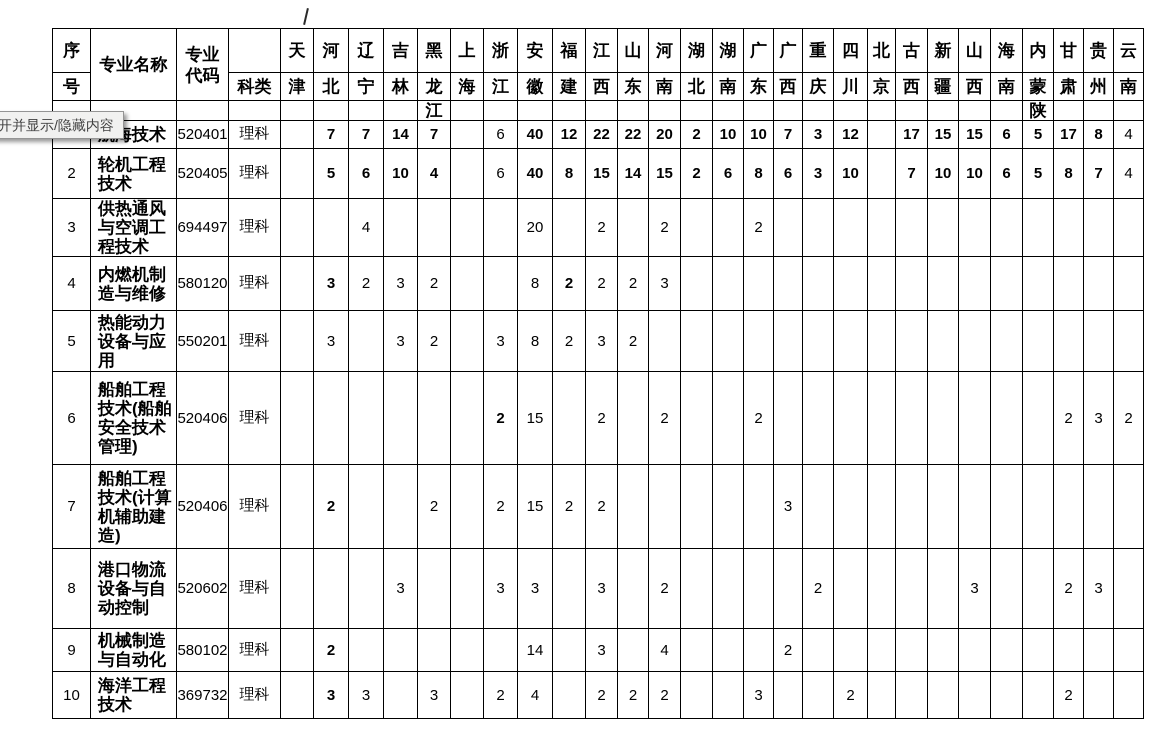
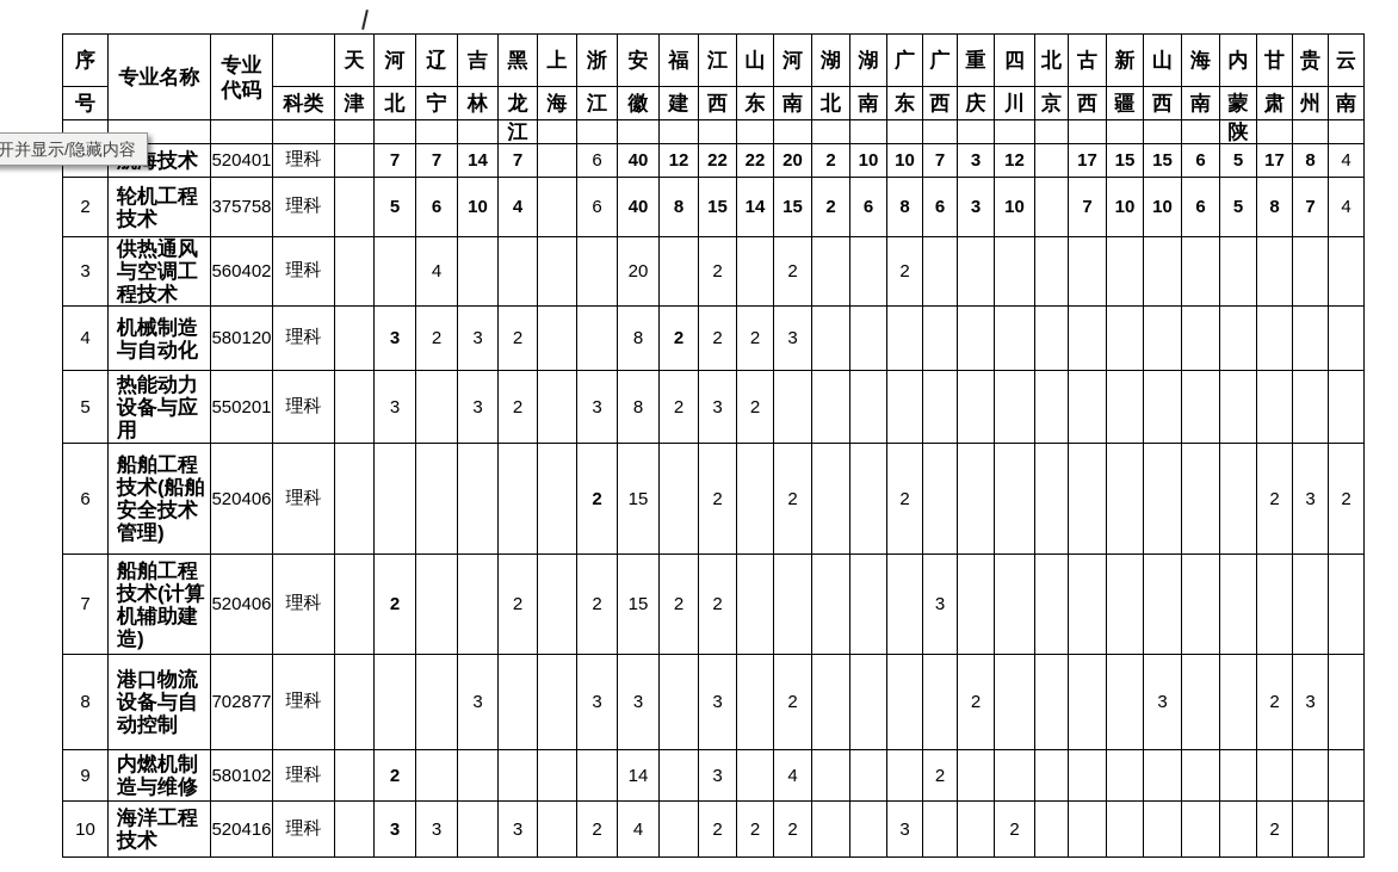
  开并显示/隐藏内容
  序	专业名称	专业代码		天	河	辽	吉	黑	上	浙	安	福	江	山	河	湖	湖	广	广	重	四	北	古	新	山	海	内	甘	贵	云
  号	科类	津	北	宁	林	龙	海	江	徽	建	西	东	南	北	南	东	西	庆	川	京	西	疆	西	南	蒙	肃	州	南
  								江																			陕
  	技术	520401	理科		7	7	14	7		6	40	12	22	22	20	2	10	10	7	3	12		17	15	15	6	5	17	8	4
- 2	轮机工程技术	520405	理科		5	6	10	4		6	40	8	15	14	15	2	6	8	6	3	10		7	10	10	6	5	8	7	4
+ 2	轮机工程技术	375758	理科		5	6	10	4		6	40	8	15	14	15	2	6	8	6	3	10		7	10	10	6	5	8	7	4
- 3	供热通风与空调工程技术	694497	理科			4					20		2		2			2
+ 3	供热通风与空调工程技术	560402	理科			4					20		2		2			2
- 4	内燃机制造与维修	580120	理科		3	2	3	2			8	2	2	2	3
+ 4	机械制造与自动化	580120	理科		3	2	3	2			8	2	2	2	3
  5	热能动力设备与应用	550201	理科		3		3	2		3	8	2	3	2
  6	船舶工程技术(船舶安全技术管理)	520406	理科							2	15		2		2			2										2	3	2
  7	船舶工程技术(计算机辅助建造)	520406	理科		2			2		2	15	2	2						3
- 8	港口物流设备与自动控制	520602	理科				3			3	3		3		2					2					3			2	3
+ 8	港口物流设备与自动控制	702877	理科				3			3	3		3		2					2					3			2	3
- 9	机械制造与自动化	580102	理科		2						14		3		4				2
+ 9	内燃机制造与维修	580102	理科		2						14		3		4				2
- 10	海洋工程技术	369732	理科		3	3		3		2	4		2	2	2			3			2							2
+ 10	海洋工程技术	520416	理科		3	3		3		2	4		2	2	2			3			2							2
